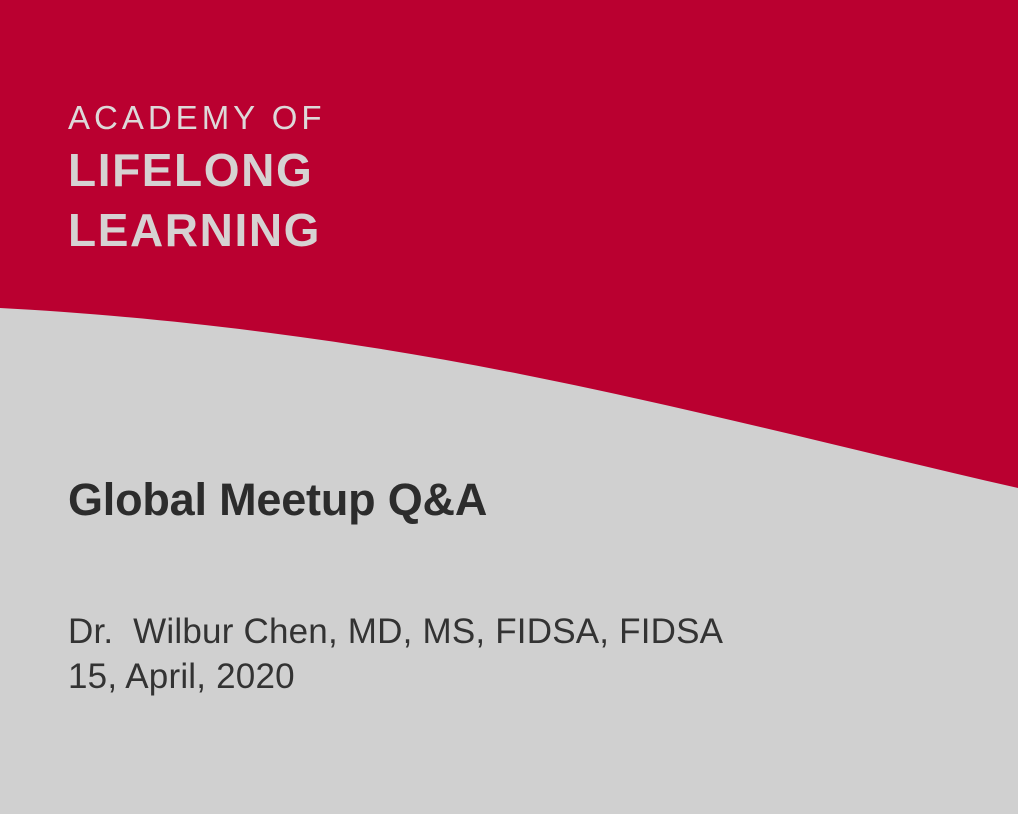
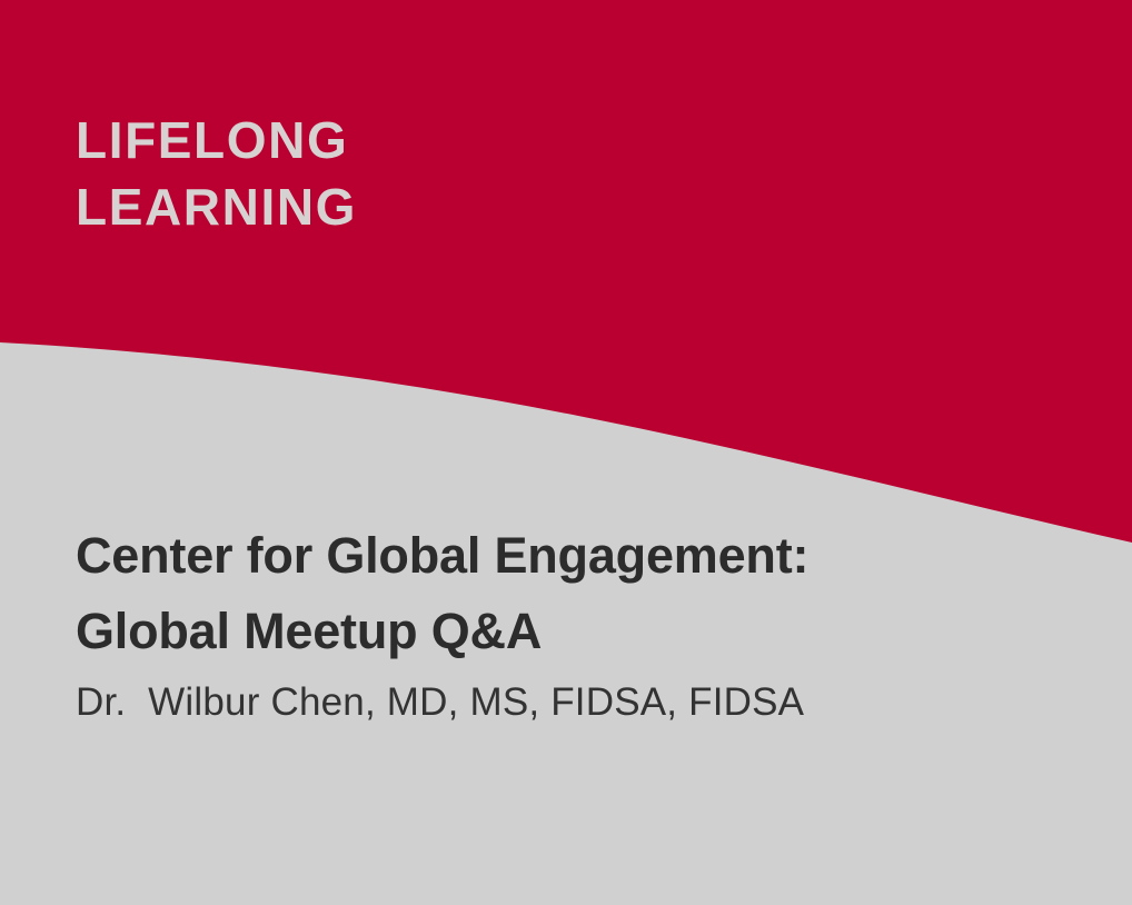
- ACADEMY OF
  LIFELONG
  LEARNING
+ Center for Global Engagement:
  Global Meetup Q&A
  Dr. Wilbur Chen, MD, MS, FIDSA, FIDSA
- 15, April, 2020
